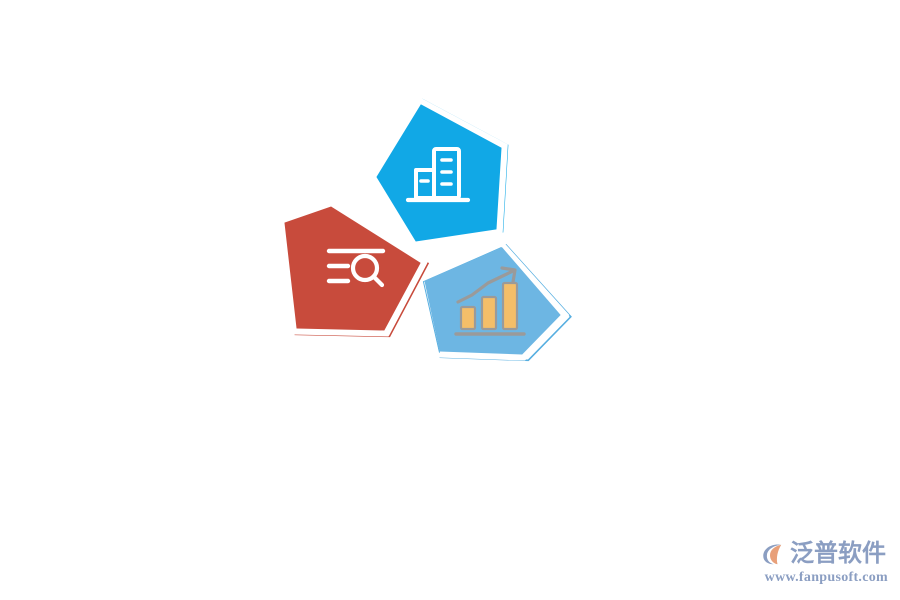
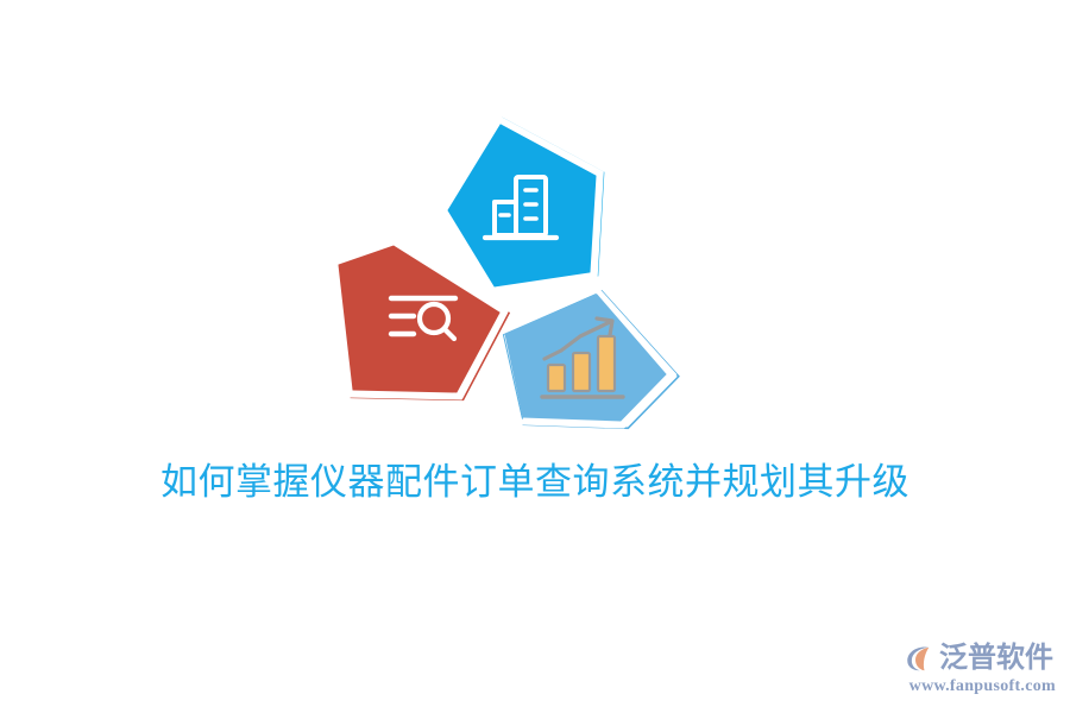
+ 如何掌握仪器配件订单查询系统并规划其升级
  泛普软件
  www.fanpusoft.com
